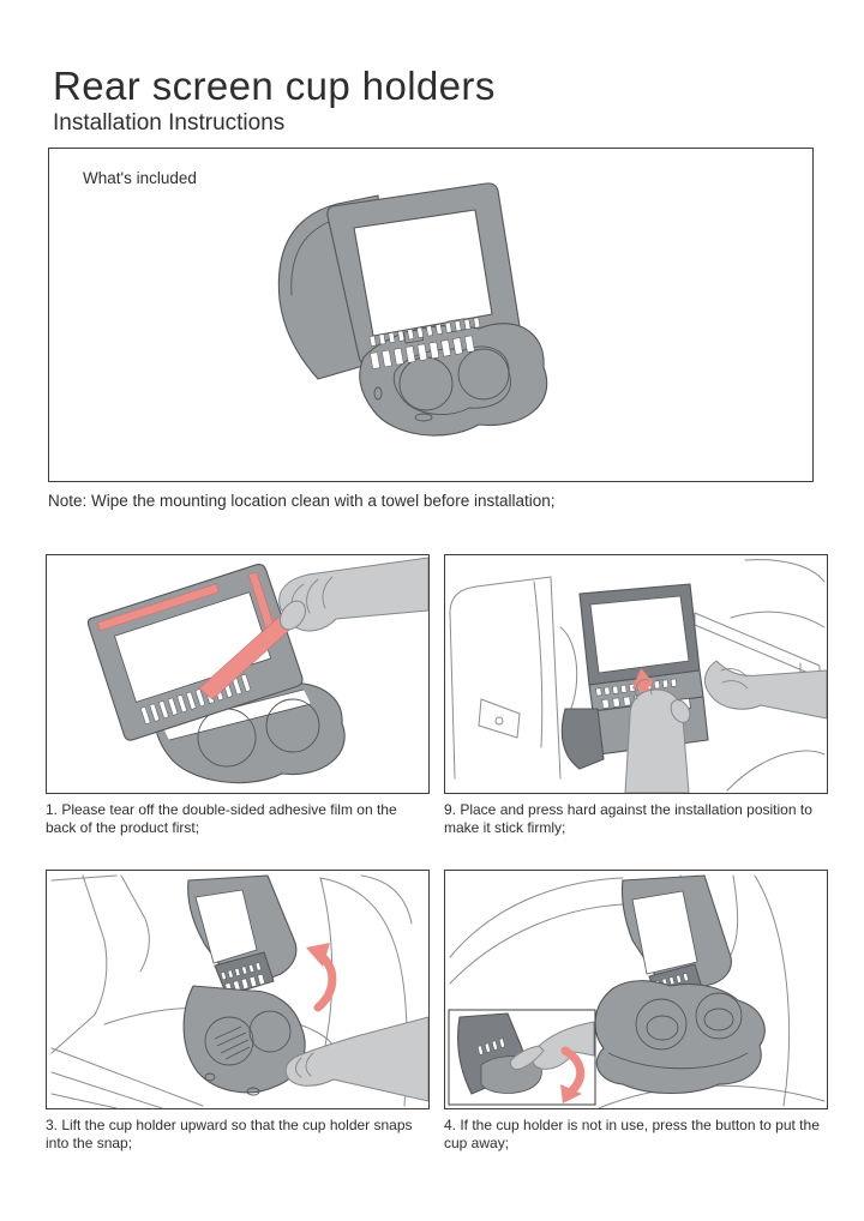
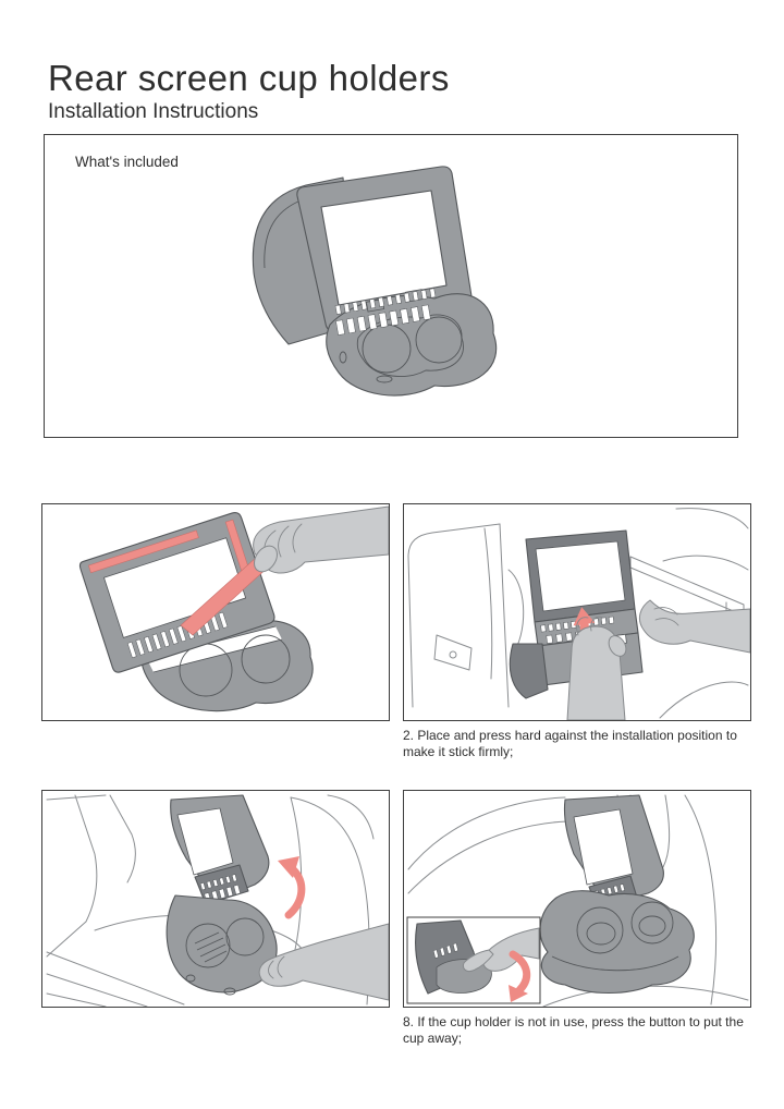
  Rear screen cup holders
  Installation Instructions
  What's included
- Note: Wipe the mounting location clean with a towel before installation;
- 1. Please tear off the double-sided adhesive film on the back of the product first;
- 9. Place and press hard against the installation position to make it stick firmly;
+ 2. Place and press hard against the installation position to make it stick firmly;
- 3. Lift the cup holder upward so that the cup holder snaps into the snap;
- 4. If the cup holder is not in use, press the button to put the cup away;
+ 8. If the cup holder is not in use, press the button to put the cup away;
